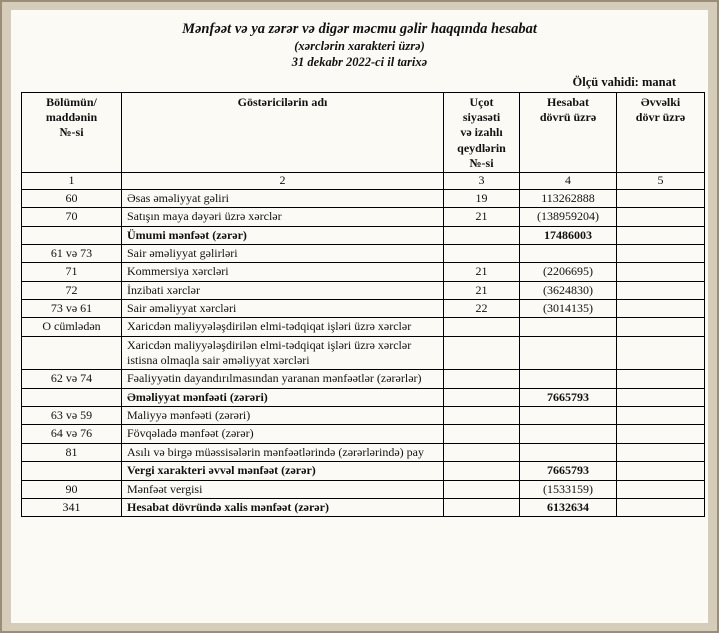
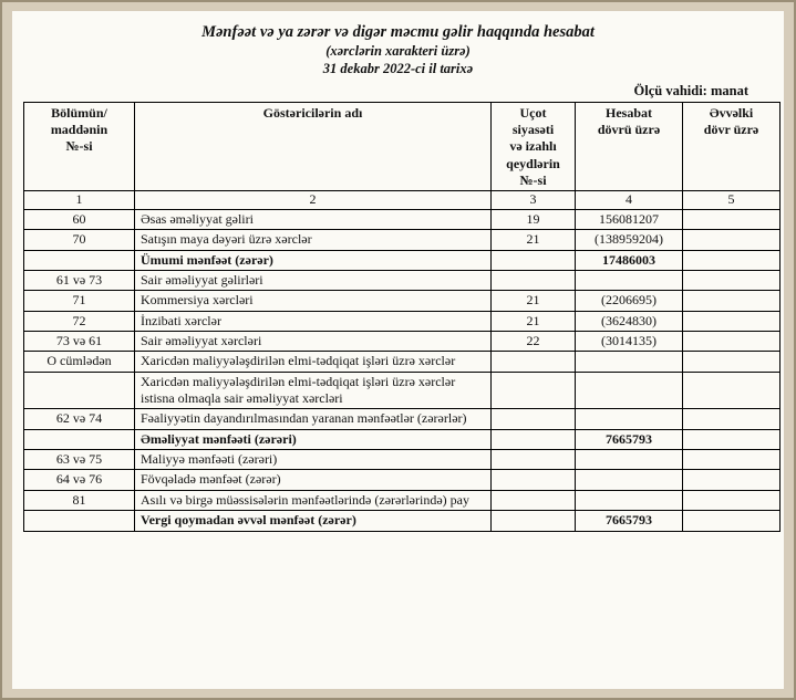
  Mənfəət və ya zərər və digər məcmu gəlir haqqında hesabat
  (xərclərin xarakteri üzrə)
  31 dekabr 2022-ci il tarixə
  Ölçü vahidi: manat
  Bölümün/ maddənin №-si	Göstəricilərin adı	Uçot siyasəti və izahlı qeydlərin №-si	Hesabat dövrü üzrə	Əvvəlki dövr üzrə
  1	2	3	4	5
- 60	Əsas əməliyyat gəliri	19	113262888
+ 60	Əsas əməliyyat gəliri	19	156081207
  70	Satışın maya dəyəri üzrə xərclər	21	(138959204)
  	Ümumi mənfəət (zərər)		17486003
  61 və 73	Sair əməliyyat gəlirləri
  71	Kommersiya xərcləri	21	(2206695)
  72	İnzibati xərclər	21	(3624830)
  73 və 61	Sair əməliyyat xərcləri	22	(3014135)
  O cümlədən	Xaricdən maliyyələşdirilən elmi-tədqiqat işləri üzrə xərclər
  	Xaricdən maliyyələşdirilən elmi-tədqiqat işləri üzrə xərclər istisna olmaqla sair əməliyyat xərcləri
  62 və 74	Fəaliyyətin dayandırılmasından yaranan mənfəətlər (zərərlər)
  	Əməliyyat mənfəəti (zərəri)		7665793
- 63 və 59	Maliyyə mənfəəti (zərəri)
+ 63 və 75	Maliyyə mənfəəti (zərəri)
  64 və 76	Fövqəladə mənfəət (zərər)
  81	Asılı və birgə müəssisələrin mənfəətlərində (zərərlərində) pay
- 	Vergi xarakteri əvvəl mənfəət (zərər)		7665793
+ 	Vergi qoymadan əvvəl mənfəət (zərər)		7665793
- 90	Mənfəət vergisi		(1533159)
- 341	Hesabat dövründə xalis mənfəət (zərər)		6132634
